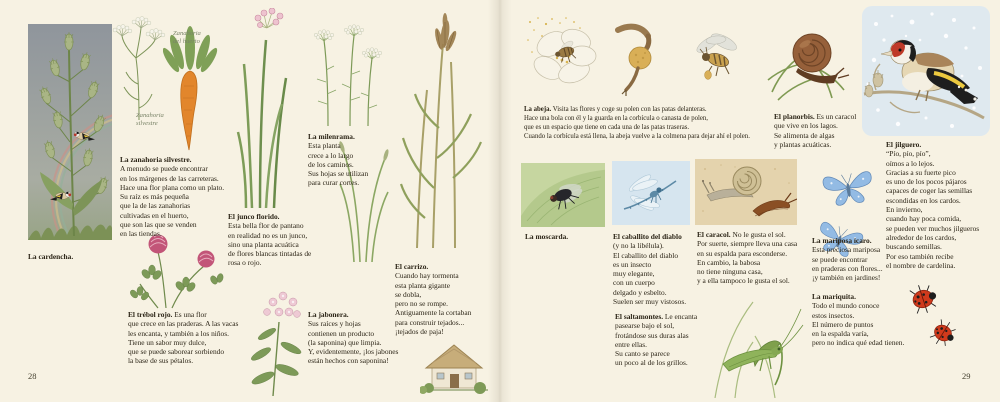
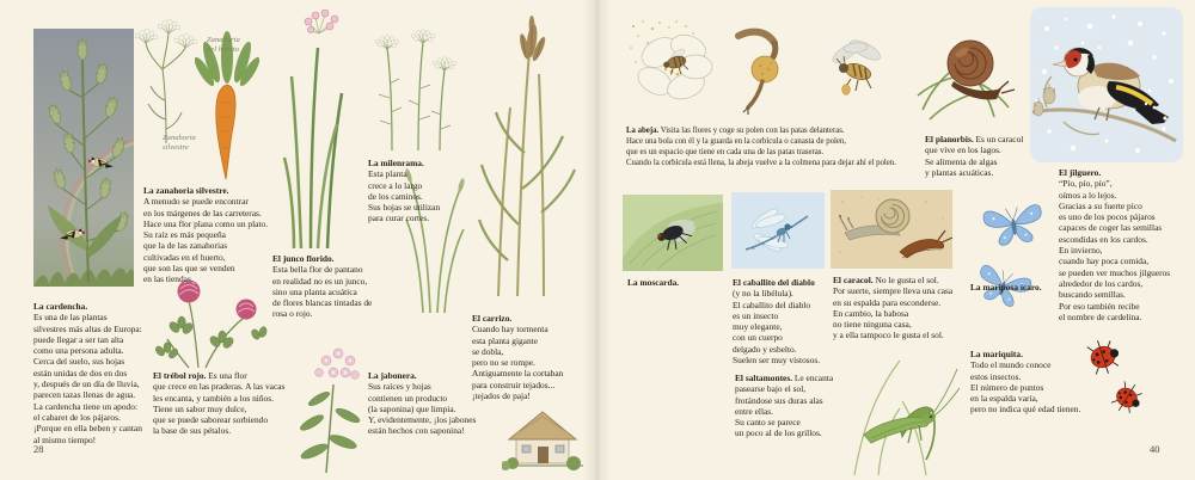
  La cardencha.
+ Es una de las plantas
+ silvestres más altas de Europa:
+ puede llegar a ser tan alta
+ como una persona adulta.
+ Cerca del suelo, sus hojas
+ están unidas de dos en dos
+ y, después de un día de lluvia,
+ parecen tazas llenas de agua.
+ La cardencha tiene un apodo:
+ el cabaret de los pájaros.
+ ¡Porque en ella beben y cantan
+ al mismo tiempo!
  La zanahoria silvestre.
  A menudo se puede encontrar
  en los márgenes de las carreteras.
  Hace una flor plana como un plato.
  Su raíz es más pequeña
  que la de las zanahorias
  cultivadas en el huerto,
  que son las que se venden
  en las tiendas.
  El junco florido.
  Esta bella flor de pantano
  en realidad no es un junco,
  sino una planta acuática
  de flores blancas tintadas de
  rosa o rojo.
  El trébol rojo. Es una flor
  que crece en las praderas. A las vacas
  les encanta, y también a los niños.
  Tiene un sabor muy dulce,
  que se puede saborear sorbiendo
  la base de sus pétalos.
  La milenrama.
  Esta planta
  crece a lo largo
  de los caminos.
  Sus hojas se utilizan
  para curar cortes.
  La jabonera.
  Sus raíces y hojas
  contienen un producto
  (la saponina) que limpia.
  Y, evidentemente, ¡los jabones
  están hechos con saponina!
  El carrizo.
  Cuando hay tormenta
  esta planta gigante
  se dobla,
  pero no se rompe.
  Antiguamente la cortaban
  para construir tejados...
  ¡tejados de paja!
  28
  El planorbis. Es un caracol
  que vive en los lagos.
  Se alimenta de algas
  y plantas acuáticas.
  El jilguero.
  “Pío, pío, pío”,
  oímos a lo lejos.
  Gracias a su fuerte pico
  es uno de los pocos pájaros
  capaces de coger las semillas
  escondidas en los cardos.
  En invierno,
  cuando hay poca comida,
  se pueden ver muchos jilgueros
  alrededor de los cardos,
  buscando semillas.
  Por eso también recibe
  el nombre de cardelina.
  La moscarda.
  El caballito del diablo
  (y no la libélula).
  El caballito del diablo
  es un insecto
  muy elegante,
  con un cuerpo
  delgado y esbelto.
  Suelen ser muy vistosos.
  El caracol. No le gusta el sol.
  Por suerte, siempre lleva una casa
  en su espalda para esconderse.
  En cambio, la babosa
  no tiene ninguna casa,
  y a ella tampoco le gusta el sol.
  El saltamontes. Le encanta
  pasearse bajo el sol,
  frotándose sus duras alas
  entre ellas.
  Su canto se parece
  un poco al de los grillos.
  La mariposa ícaro.
- Esta preciosa mariposa
- se puede encontrar
- en praderas con flores...
- ¡y también en jardines!
  La mariquita.
  Todo el mundo conoce
  estos insectos.
  El número de puntos
  en la espalda varía,
  pero no indica qué edad tienen.
- 29
+ 40
